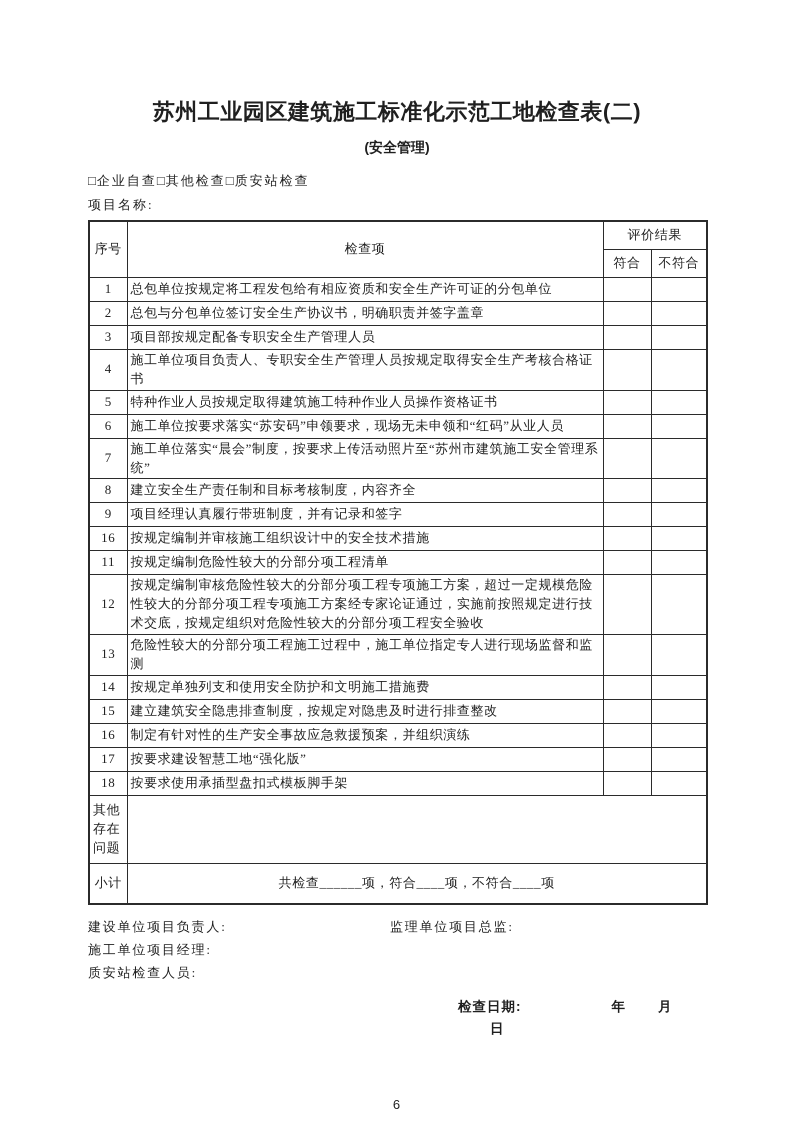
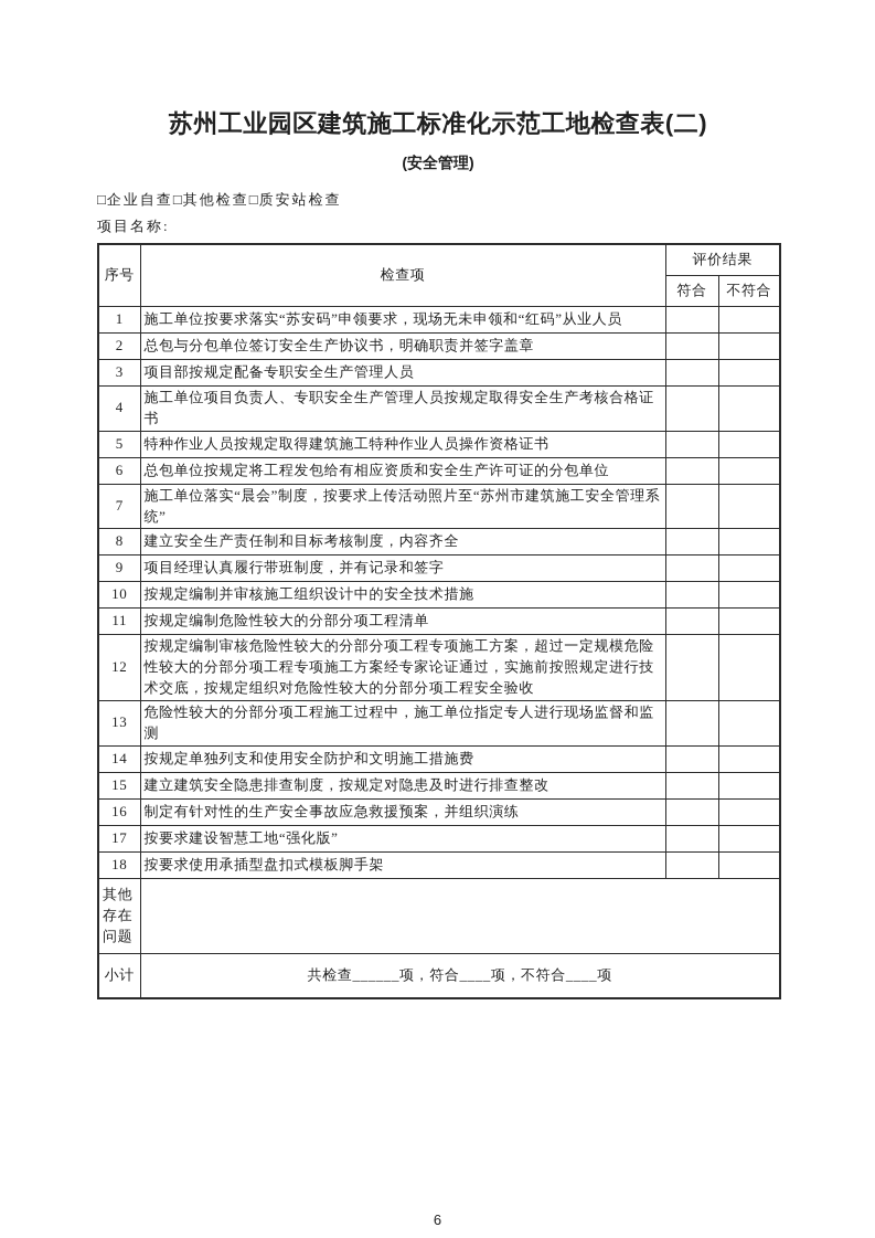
  苏州工业园区建筑施工标准化示范工地检查表(二)
  (安全管理)
  □
  企业自查
  □
  其他检查
  □
  质安站检查
  项目名称:
  序号	检查项	评价结果
  符合	不符合
- 1	总包单位按规定将工程发包给有相应资质和安全生产许可证的分包单位
+ 1	施工单位按要求落实“苏安码”申领要求，现场无未申领和“红码”从业人员
  2	总包与分包单位签订安全生产协议书，明确职责并签字盖章
  3	项目部按规定配备专职安全生产管理人员
  4	施工单位项目负责人、专职安全生产管理人员按规定取得安全生产考核合格证书
  5	特种作业人员按规定取得建筑施工特种作业人员操作资格证书
- 6	施工单位按要求落实“苏安码”申领要求，现场无未申领和“红码”从业人员
+ 6	总包单位按规定将工程发包给有相应资质和安全生产许可证的分包单位
  7	施工单位落实“晨会”制度，按要求上传活动照片至“苏州市建筑施工安全管理系统”
  8	建立安全生产责任制和目标考核制度，内容齐全
  9	项目经理认真履行带班制度，并有记录和签字
- 16	按规定编制并审核施工组织设计中的安全技术措施
+ 10	按规定编制并审核施工组织设计中的安全技术措施
  11	按规定编制危险性较大的分部分项工程清单
  12	按规定编制审核危险性较大的分部分项工程专项施工方案，超过一定规模危险性较大的分部分项工程专项施工方案经专家论证通过，实施前按照规定进行技术交底，按规定组织对危险性较大的分部分项工程安全验收
  13	危险性较大的分部分项工程施工过程中，施工单位指定专人进行现场监督和监测
  14	按规定单独列支和使用安全防护和文明施工措施费
  15	建立建筑安全隐患排查制度，按规定对隐患及时进行排查整改
  16	制定有针对性的生产安全事故应急救援预案，并组织演练
  17	按要求建设智慧工地“强化版”
  18	按要求使用承插型盘扣式模板脚手架
  其他存在问题
  小计	共检查______项，符合____项，不符合____项
- 建设单位项目负责人:
- 监理单位项目总监:
- 施工单位项目经理:
- 质安站检查人员:
- 检查日期: 年 月日
  6
